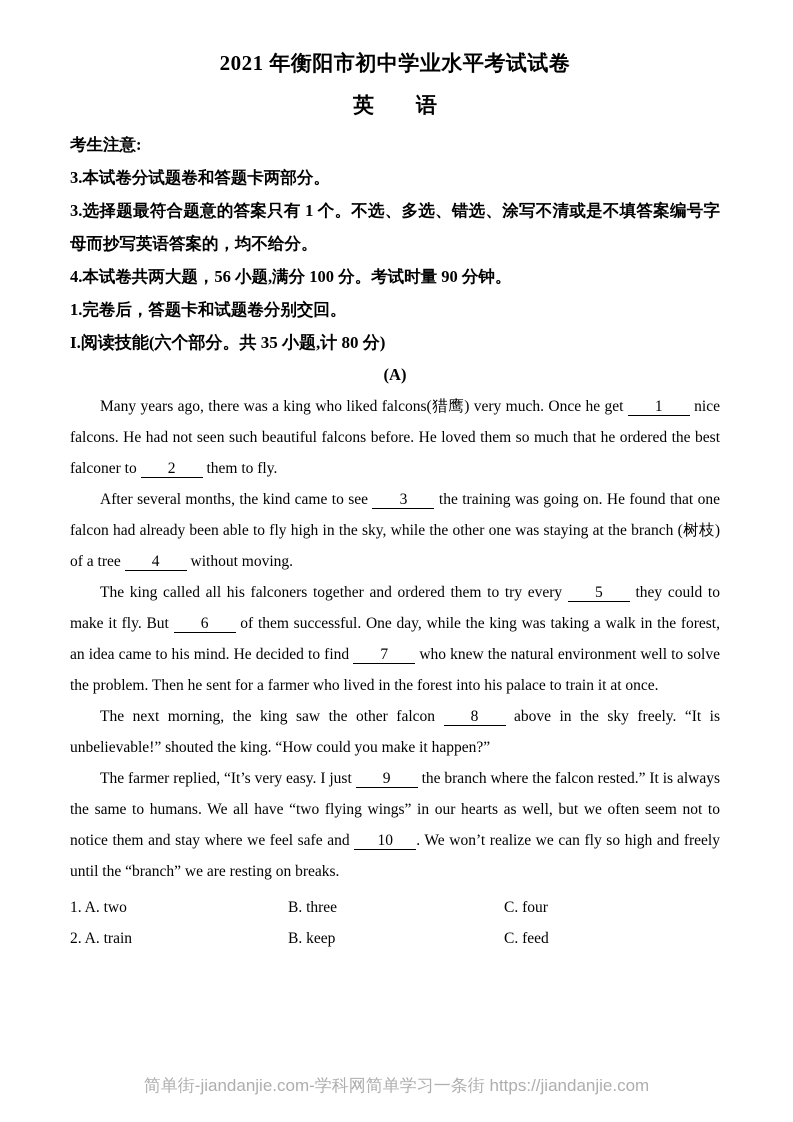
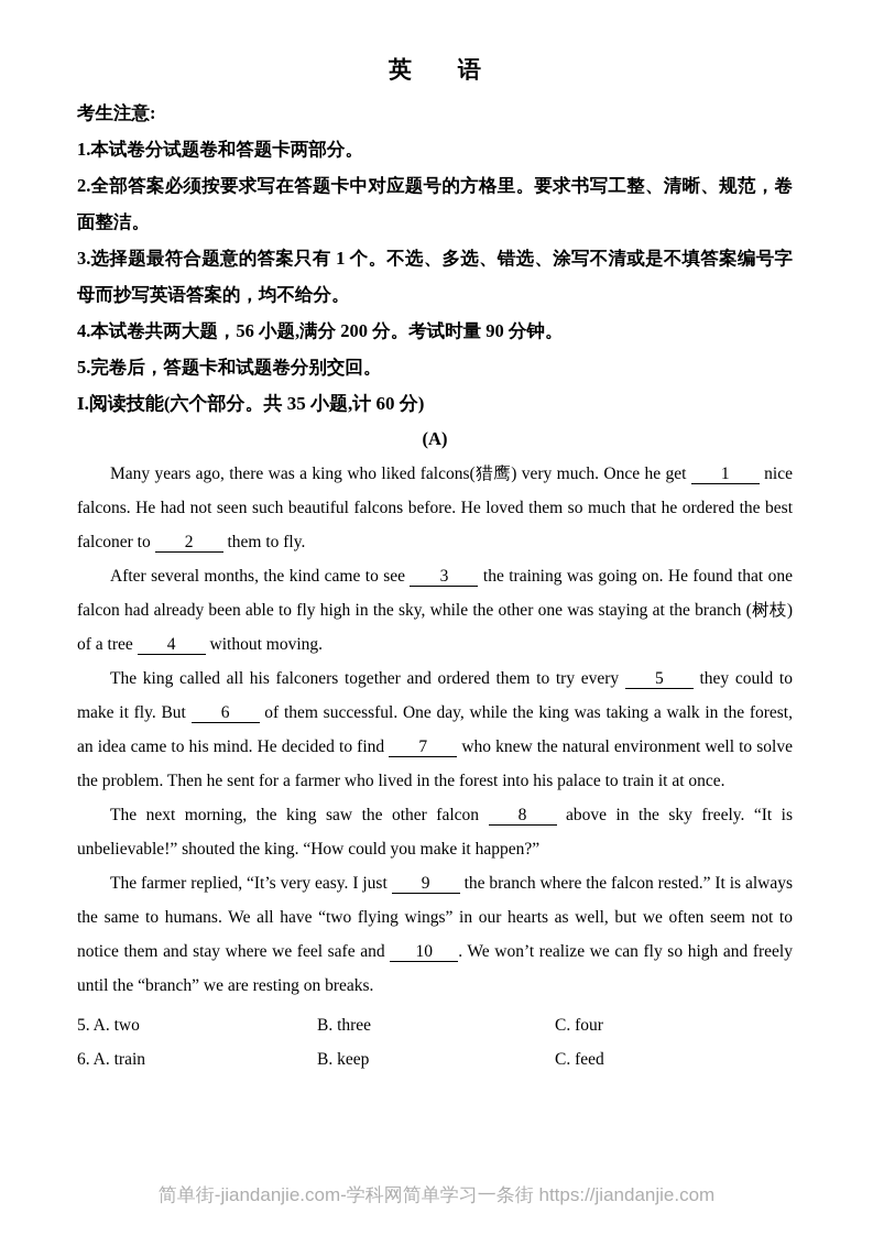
- 2021 年衡阳市初中学业水平考试试卷
  英 语
  考生注意:
- 3.本试卷分试题卷和答题卡两部分。
+ 1.本试卷分试题卷和答题卡两部分。
+ 2.全部答案必须按要求写在答题卡中对应题号的方格里。要求书写工整、清晰、规范，卷面整洁。
  3.选择题最符合题意的答案只有 1 个。不选、多选、错选、涂写不清或是不填答案编号字母而抄写英语答案的，均不给分。
- 4.本试卷共两大题，56 小题,满分 100 分。考试时量 90 分钟。
+ 4.本试卷共两大题，56 小题,满分 200 分。考试时量 90 分钟。
- 1.完卷后，答题卡和试题卷分别交回。
+ 5.完卷后，答题卡和试题卷分别交回。
- I.阅读技能(六个部分。共 35 小题,计 80 分)
+ I.阅读技能(六个部分。共 35 小题,计 60 分)
  (A)
  Many years ago, there was a king who liked falcons(猎鹰) very much. Once he get 1 nice falcons. He had not seen such beautiful falcons before. He loved them so much that he ordered the best falconer to 2 them to fly.
  After several months, the kind came to see 3 the training was going on. He found that one falcon had already been able to fly high in the sky, while the other one was staying at the branch (树枝) of a tree 4 without moving.
  The king called all his falconers together and ordered them to try every 5 they could to make it fly. But 6 of them successful. One day, while the king was taking a walk in the forest, an idea came to his mind. He decided to find 7 who knew the natural environment well to solve the problem. Then he sent for a farmer who lived in the forest into his palace to train it at once.
  The next morning, the king saw the other falcon 8 above in the sky freely. “It is unbelievable!” shouted the king. “How could you make it happen?”
  The farmer replied, “It’s very easy. I just 9 the branch where the falcon rested.” It is always the same to humans. We all have “two flying wings” in our hearts as well, but we often seem not to notice them and stay where we feel safe and 10 . We won’t realize we can fly so high and freely until the “branch” we are resting on breaks.
- 1. A. two
+ 5. A. two
  B. three
  C. four
- 2. A. train
+ 6. A. train
  B. keep
  C. feed
  简单街-jiandanjie.com-学科网简单学习一条街 https://jiandanjie.com
